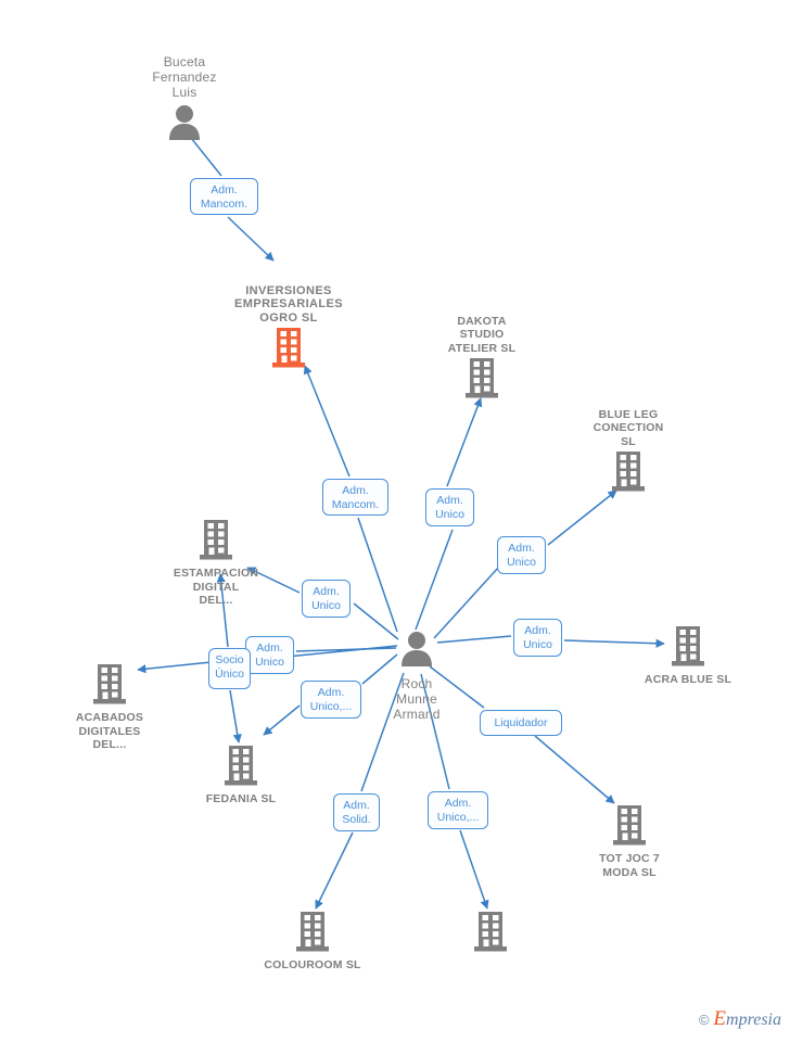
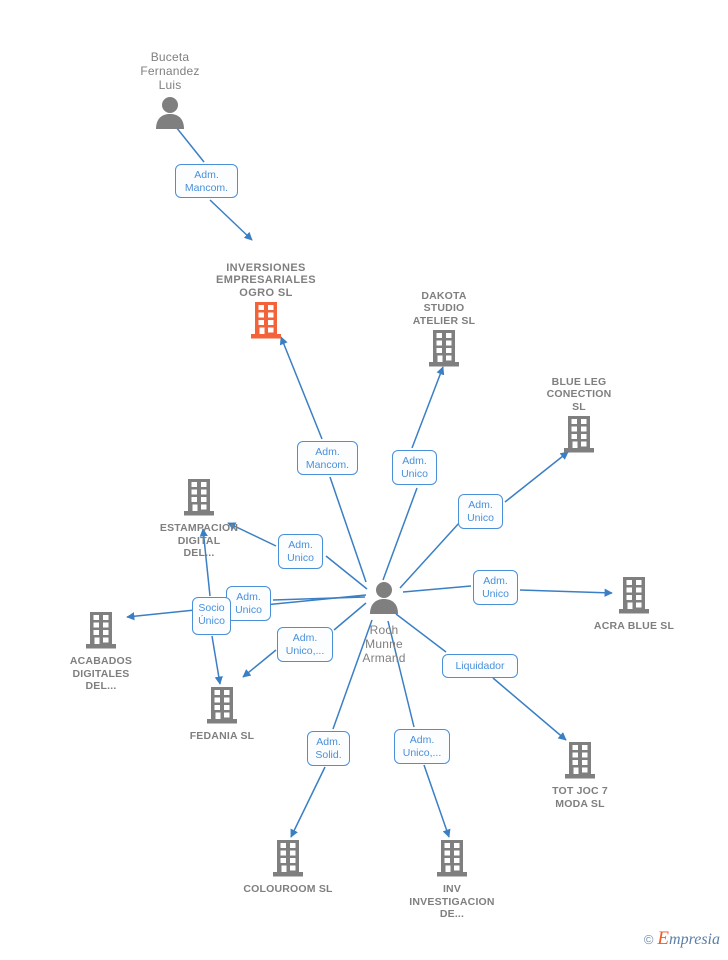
  Buceta
  Fernandez
  Luis
  INVERSIONES
  EMPRESARIALES
  OGRO SL
  DAKOTA
  STUDIO
  ATELIER SL
  BLUE LEG
  CONECTION
  SL
  ESTAMPACION
  DIGITAL
  DEL...
  ACABADOS
  DIGITALES
  DEL...
  FEDANIA SL
  Roch
  Munne
  Armand
  ACRA BLUE SL
  TOT JOC 7
  MODA SL
  COLOUROOM SL
+ INV
+ INVESTIGACION
+ DE...
  Adm.
  Mancom.
  Adm.
  Mancom.
  Adm.
  Unico
  Adm.
  Unico
  Adm.
  Unico
  Adm.
  Unico
  Adm.
  Unico
  Socio
  Único
  Adm.
  Unico,...
  Liquidador
  Adm.
  Solid.
  Adm.
  Unico,...
  ©
  Empresia
